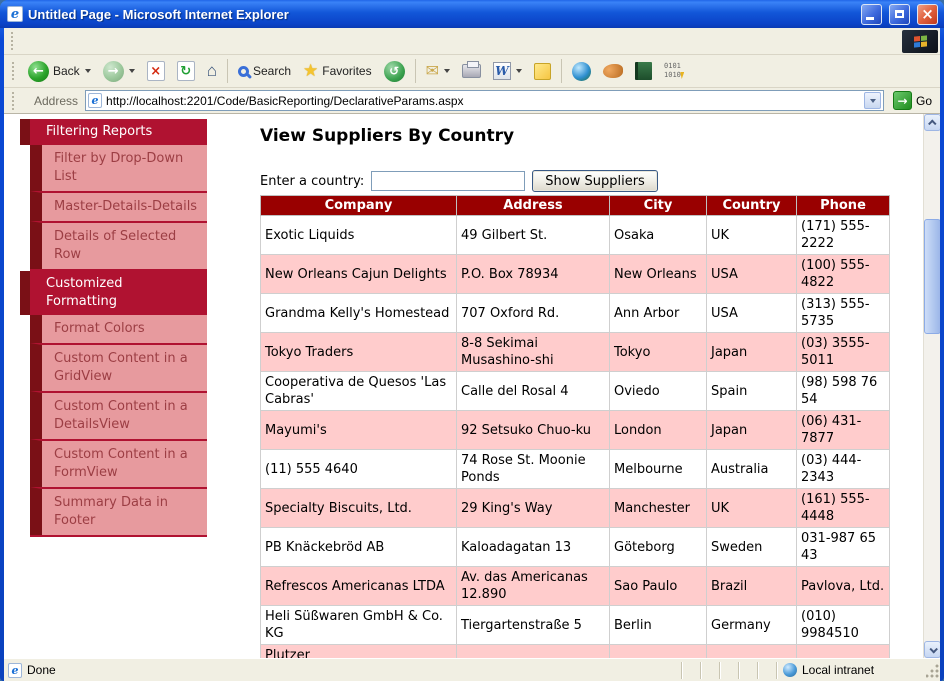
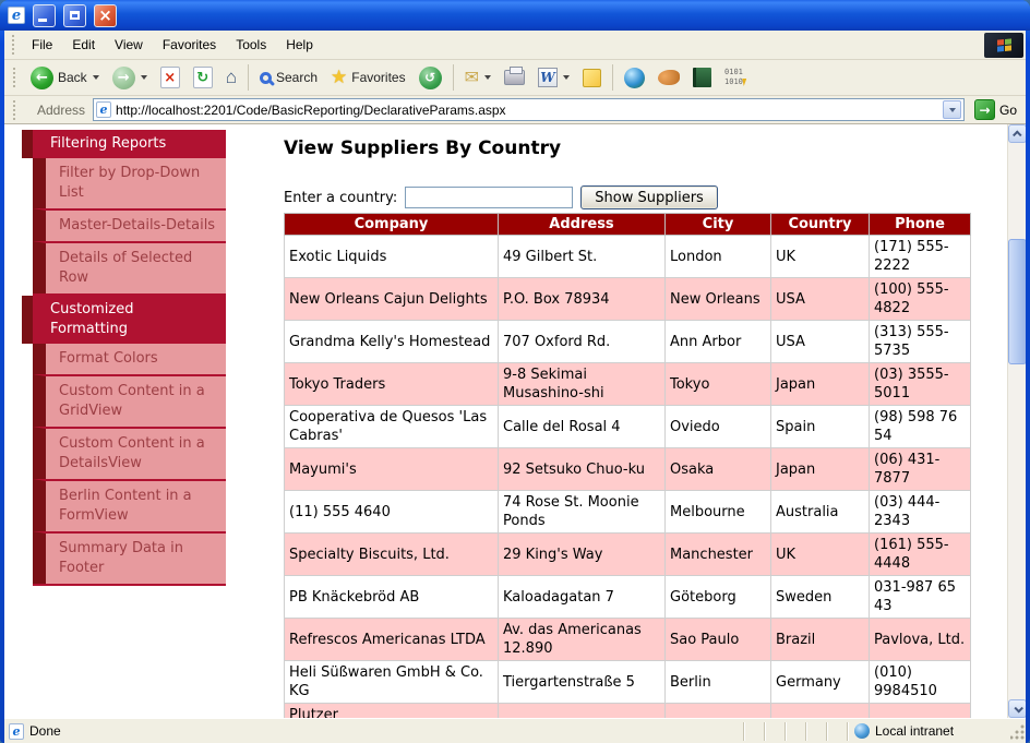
  e
- Untitled Page - Microsoft Internet Explorer
  ×
+ File Edit View Favorites Tools Help
  ←
  Back
  →
  ×
  ↻
  ⌂
  Search
  ★
  Favorites
  ↺
  ✉
  W
  Address
  e
  http://localhost:2201/Code/BasicReporting/DeclarativeParams.aspx
  →
  Go
  Filtering Reports
  Filter by Drop-Down List
  Master-Details-Details
  Details of Selected Row
  Customized Formatting
  Format Colors
  Custom Content in a GridView
  Custom Content in a DetailsView
- Custom Content in a FormView
+ Berlin Content in a FormView
  Summary Data in Footer
  View Suppliers By Country
  Enter a country:
  Show Suppliers
  Company	Address	City	Country	Phone
- Exotic Liquids	49 Gilbert St.	Osaka	UK	(171) 555-2222
+ Exotic Liquids	49 Gilbert St.	London	UK	(171) 555-2222
  New Orleans Cajun Delights	P.O. Box 78934	New Orleans	USA	(100) 555-4822
  Grandma Kelly's Homestead	707 Oxford Rd.	Ann Arbor	USA	(313) 555-5735
- Tokyo Traders	8-8 Sekimai Musashino-shi	Tokyo	Japan	(03) 3555-5011
+ Tokyo Traders	9-8 Sekimai Musashino-shi	Tokyo	Japan	(03) 3555-5011
  Cooperativa de Quesos 'Las Cabras'	Calle del Rosal 4	Oviedo	Spain	(98) 598 76 54
- Mayumi's	92 Setsuko Chuo-ku	London	Japan	(06) 431-7877
+ Mayumi's	92 Setsuko Chuo-ku	Osaka	Japan	(06) 431-7877
  (11) 555 4640	74 Rose St. Moonie Ponds	Melbourne	Australia	(03) 444-2343
  Specialty Biscuits, Ltd.	29 King's Way	Manchester	UK	(161) 555-4448
- PB Knäckebröd AB	Kaloadagatan 13	Göteborg	Sweden	031-987 65 43
+ PB Knäckebröd AB	Kaloadagatan 7	Göteborg	Sweden	031-987 65 43
  Refrescos Americanas LTDA	Av. das Americanas 12.890	Sao Paulo	Brazil	Pavlova, Ltd.
  Heli Süßwaren GmbH & Co. KG	Tiergartenstraße 5	Berlin	Germany	(010) 9984510
  e
  Done
  Local intranet
